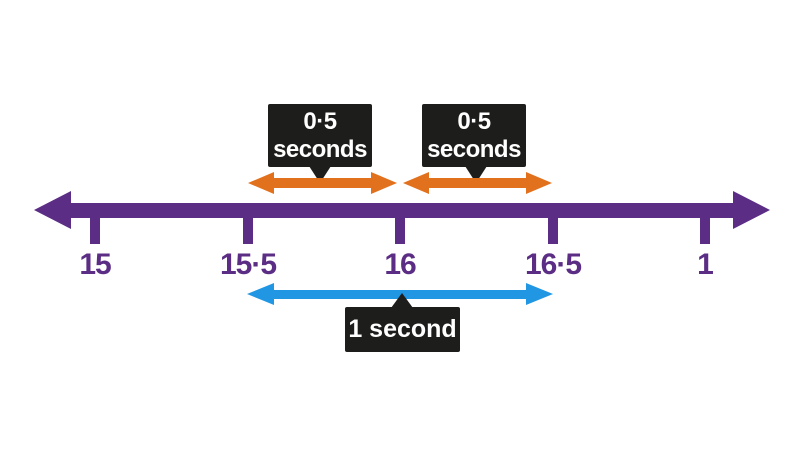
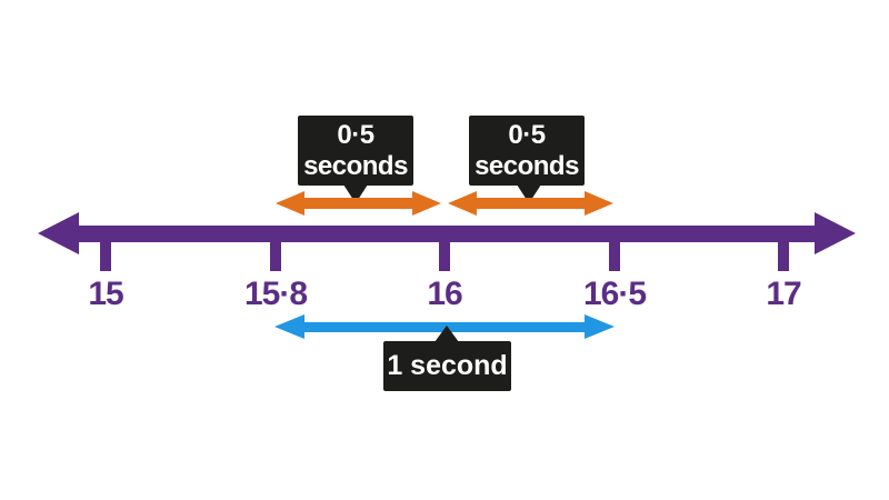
  0·5
  seconds
  0·5
  seconds
  15
- 15·5
+ 15·8
  16
  16·5
- 1
+ 17
  1 second
